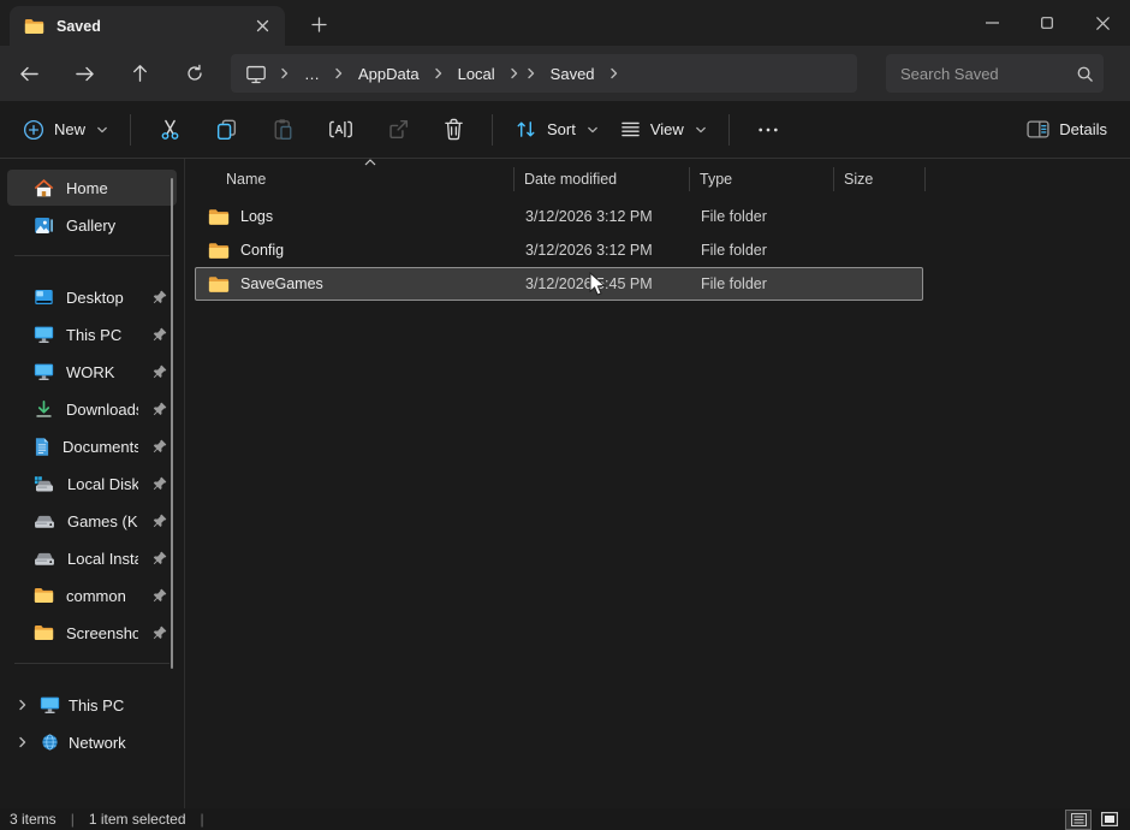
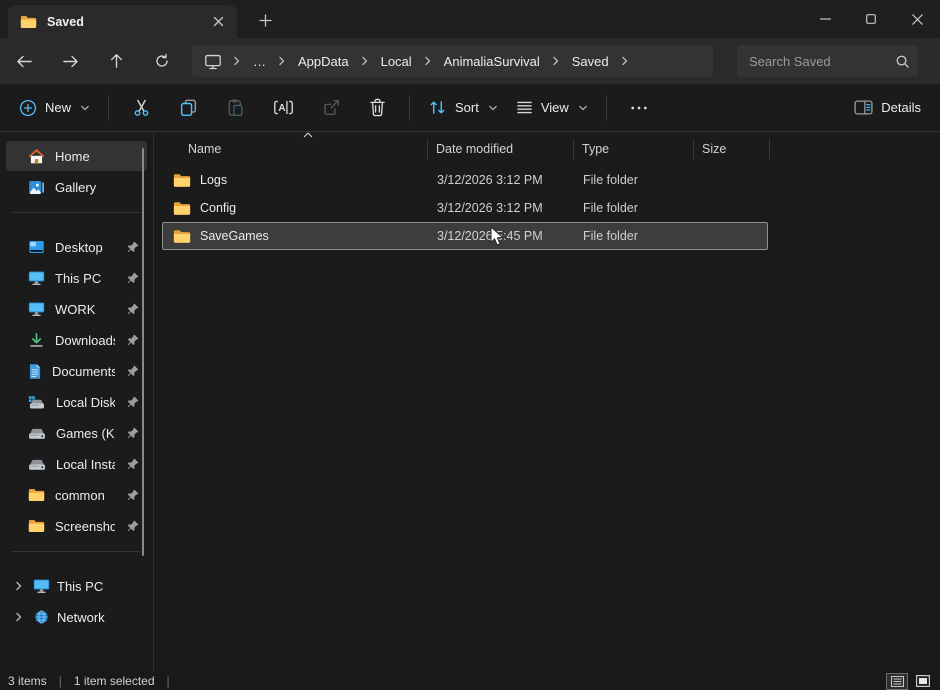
  Saved
  …
  AppData
  Local
+ AnimaliaSurvival
  Saved
  Search Saved
  New
  Sort
  View
  Details
  Home
  Gallery
  Desktop
  This PC
  WORK
  Download
  Documents
  Local Disk
  Games (K
  common
  Screensho
  This PC
  Network
  Name
  Date modified
  Type
  Size
  Logs
  3/12/2026 3:12 PM
  File folder
  Config
  3/12/2026 3:12 PM
  File folder
  SaveGames
  3/12/2026:45 PM
  File folder
  3 items
  |
  1 item selected
  |
